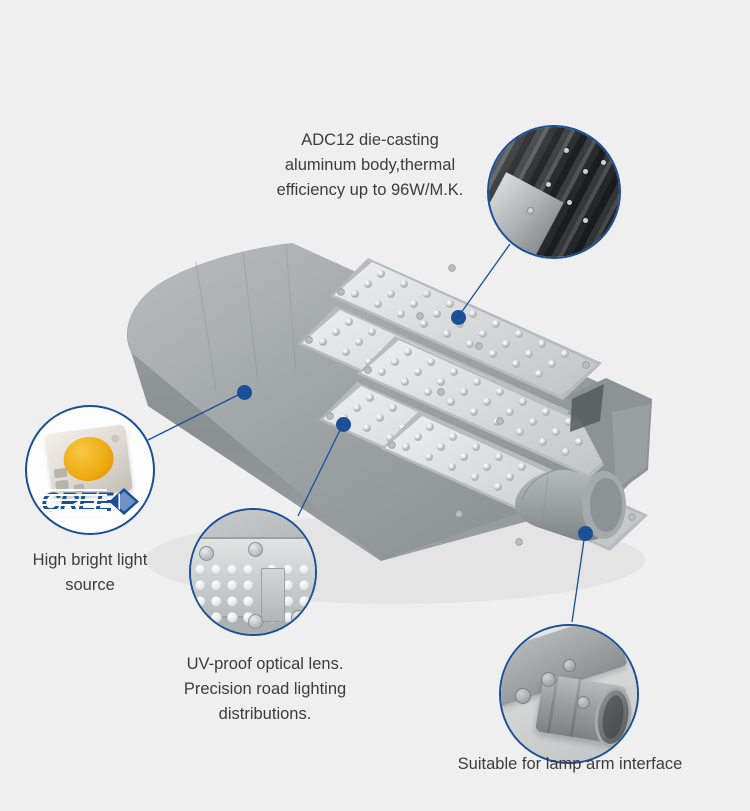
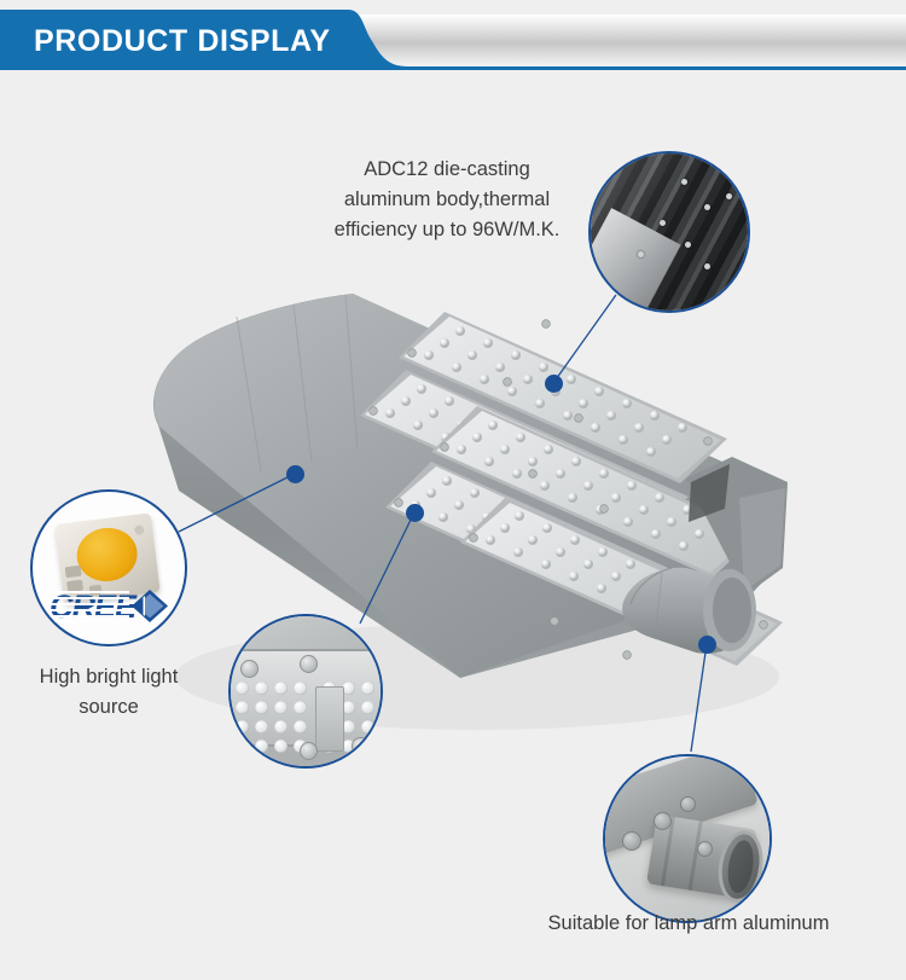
+ PRODUCT DISPLAY
  ADC12 die-casting
  aluminum body,thermal
  efficiency up to 96W/M.K.
  High bright light
  source
- UV-proof optical lens.
- Precision road lighting
- distributions.
- Suitable for lamp arm interface
+ Suitable for lamp arm aluminum
